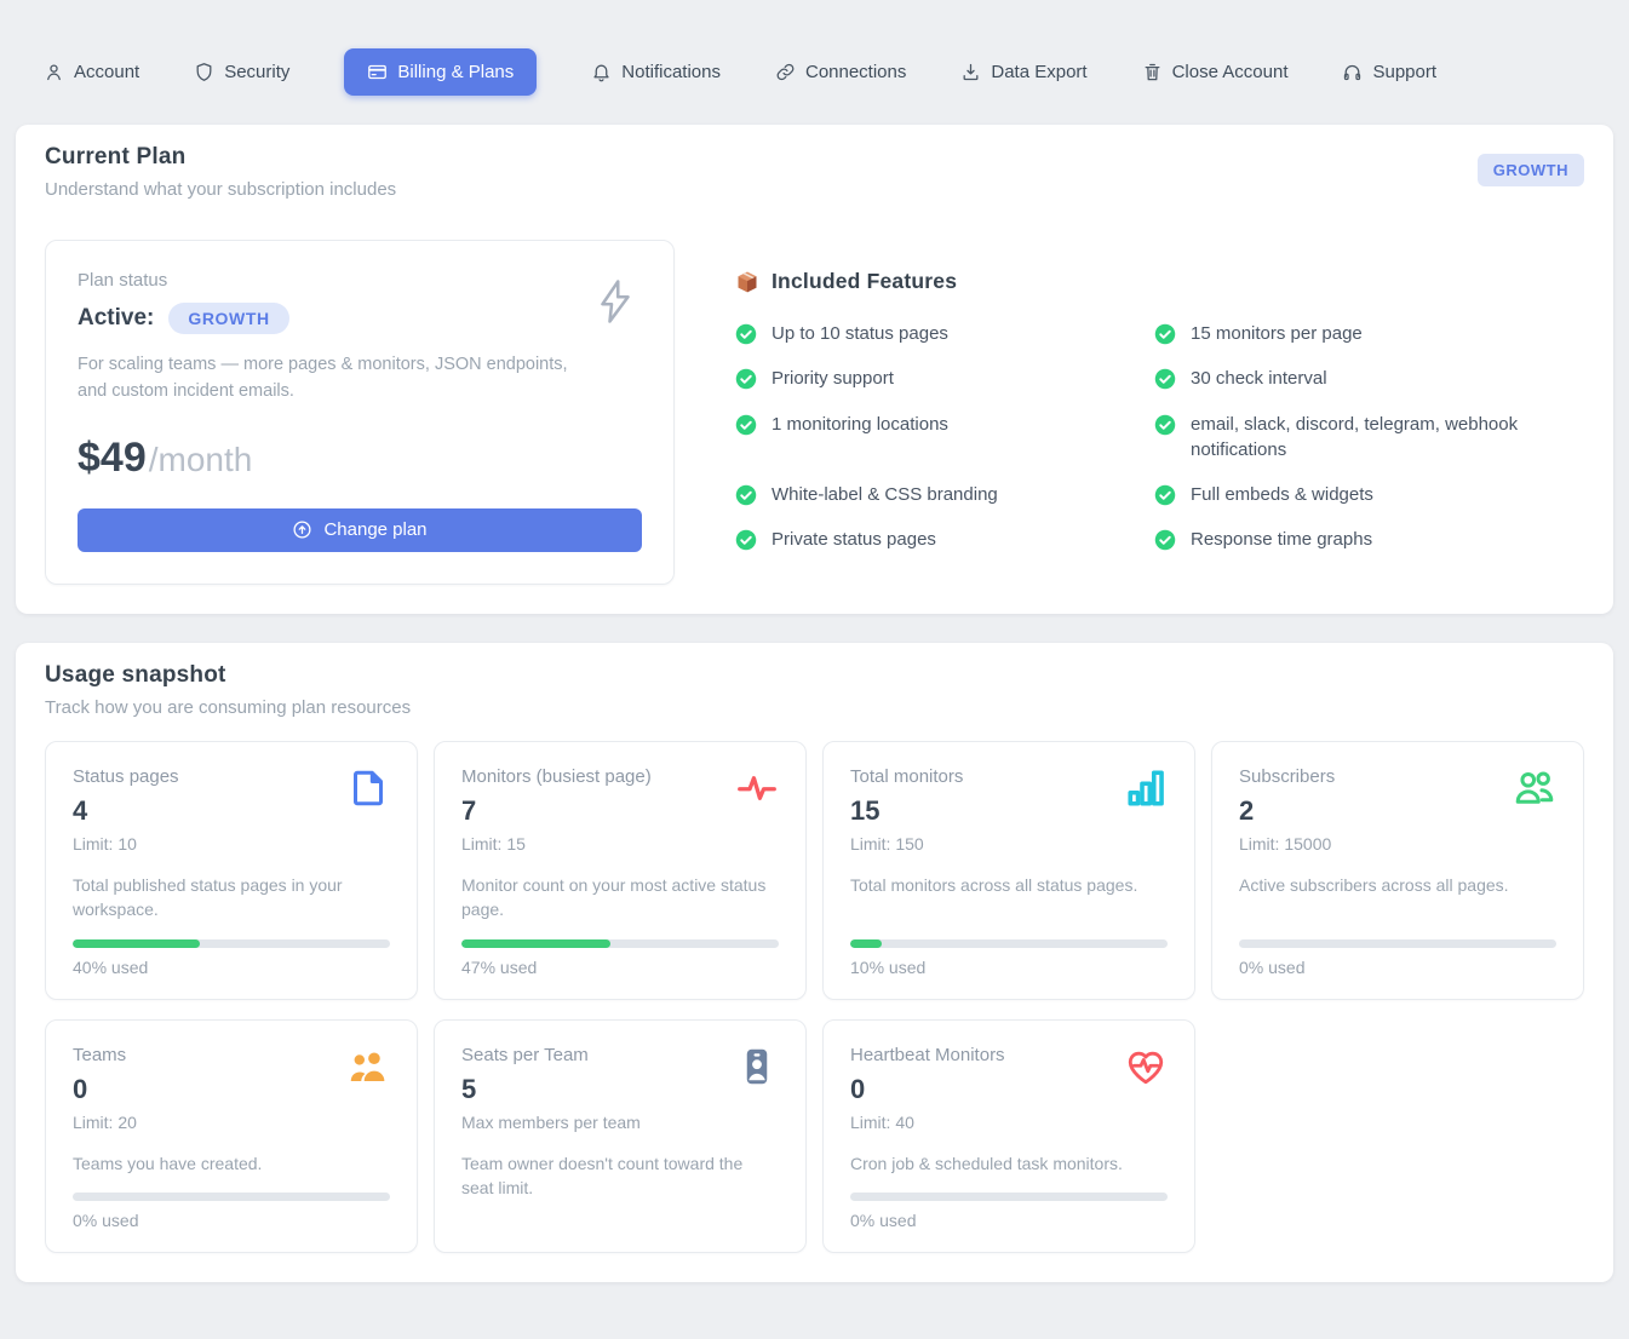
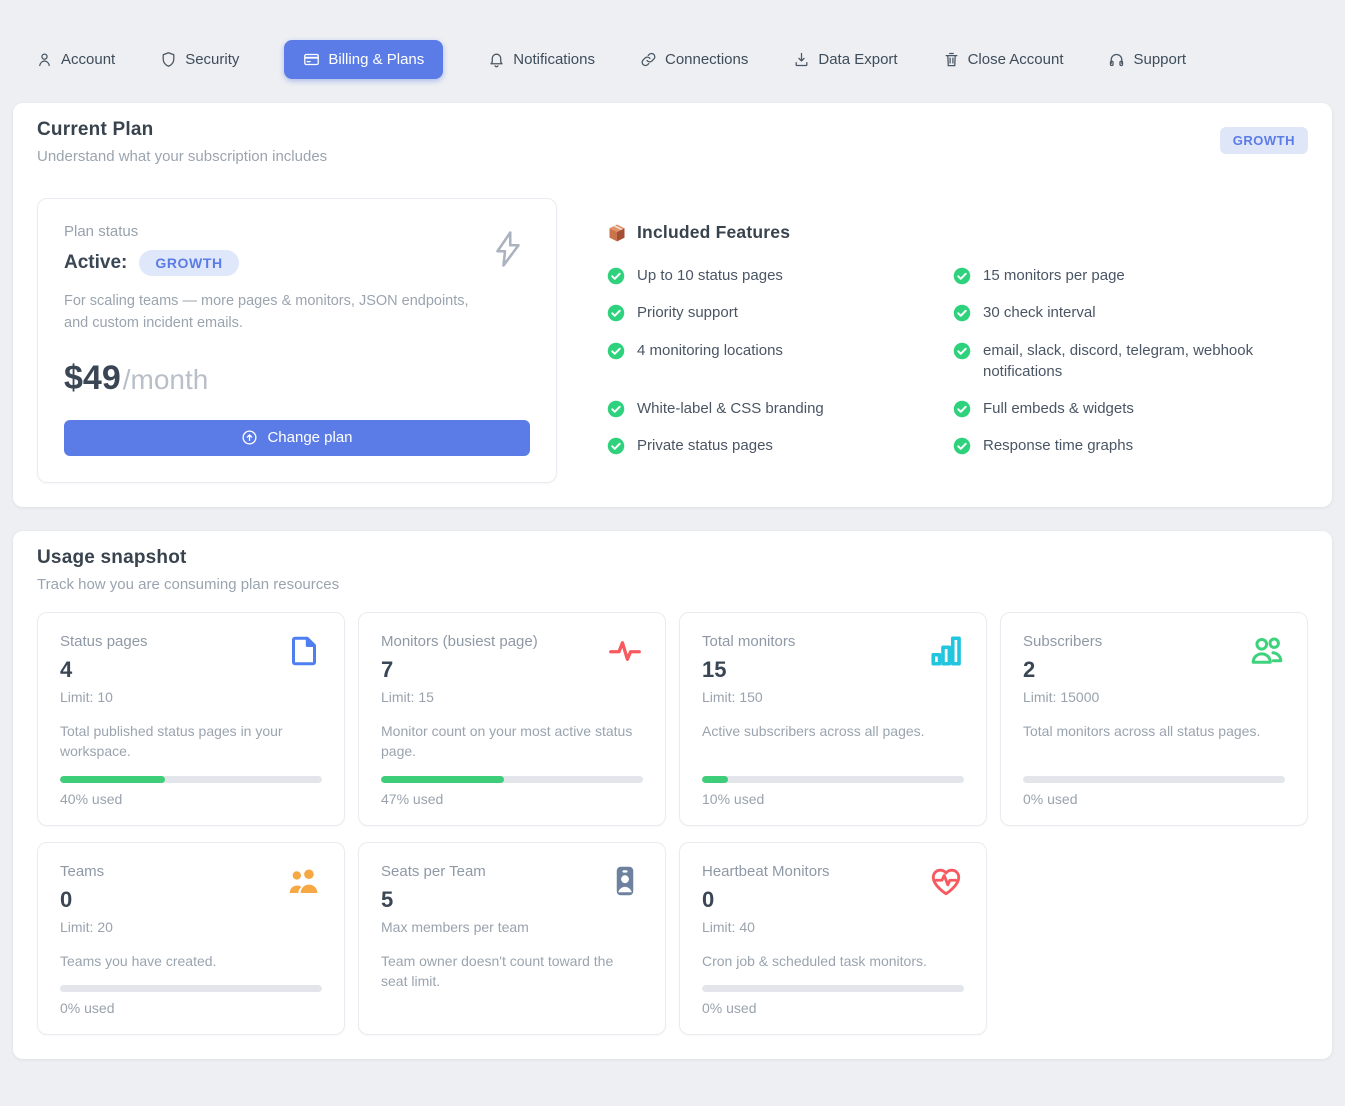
  Account
  Security
  Billing & Plans
  Notifications
  Connections
  Data Export
  Close Account
  Support
  Current Plan
  Understand what your subscription includes
  GROWTH
  Plan status
  Active:
  GROWTH
  For scaling teams — more pages & monitors, JSON endpoints, and custom incident emails.
  $49
  /month
  Change plan
  Included Features
  Up to 10 status pages
  15 monitors per page
  Priority support
  30 check interval
- 1 monitoring locations
+ 4 monitoring locations
  email, slack, discord, telegram, webhook notifications
  White-label & CSS branding
  Full embeds & widgets
  Private status pages
  Response time graphs
  Usage snapshot
  Track how you are consuming plan resources
  Status pages
  4
  Limit: 10
  Total published status pages in your workspace.
  40% used
  Monitors (busiest page)
  7
  Limit: 15
  Monitor count on your most active status page.
  47% used
  Total monitors
  15
  Limit: 150
- Total monitors across all status pages.
+ Active subscribers across all pages.
  10% used
  Subscribers
  2
  Limit: 15000
- Active subscribers across all pages.
+ Total monitors across all status pages.
  0% used
  Teams
  0
  Limit: 20
  Teams you have created.
  0% used
  Seats per Team
  5
  Max members per team
  Team owner doesn't count toward the seat limit.
  Heartbeat Monitors
  0
  Limit: 40
  Cron job & scheduled task monitors.
  0% used
